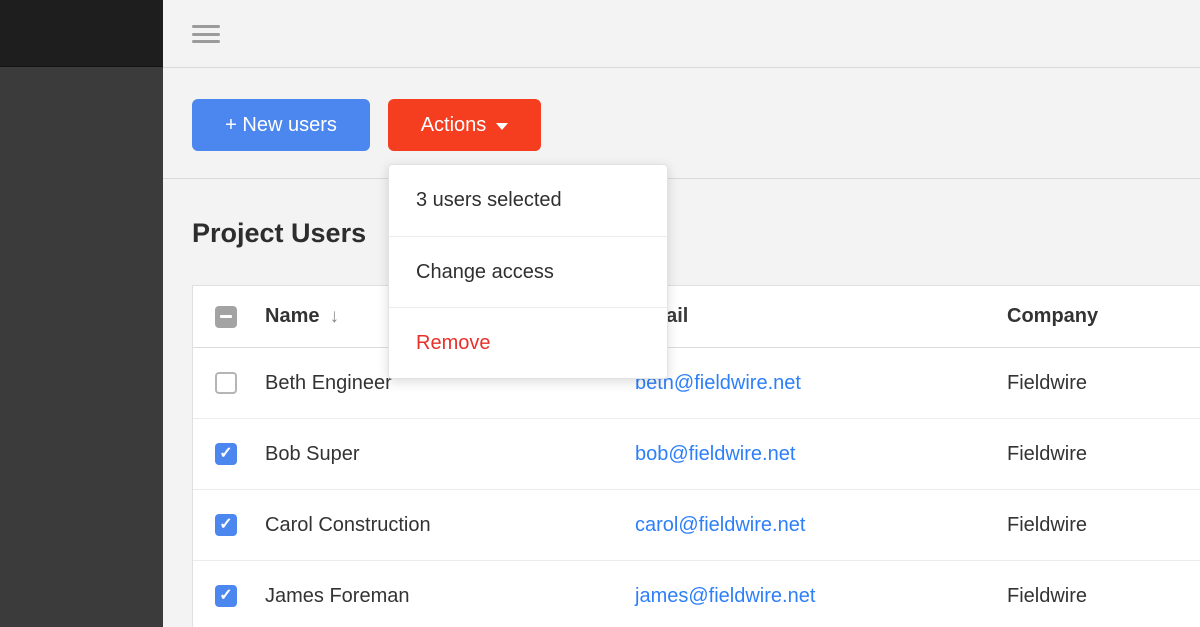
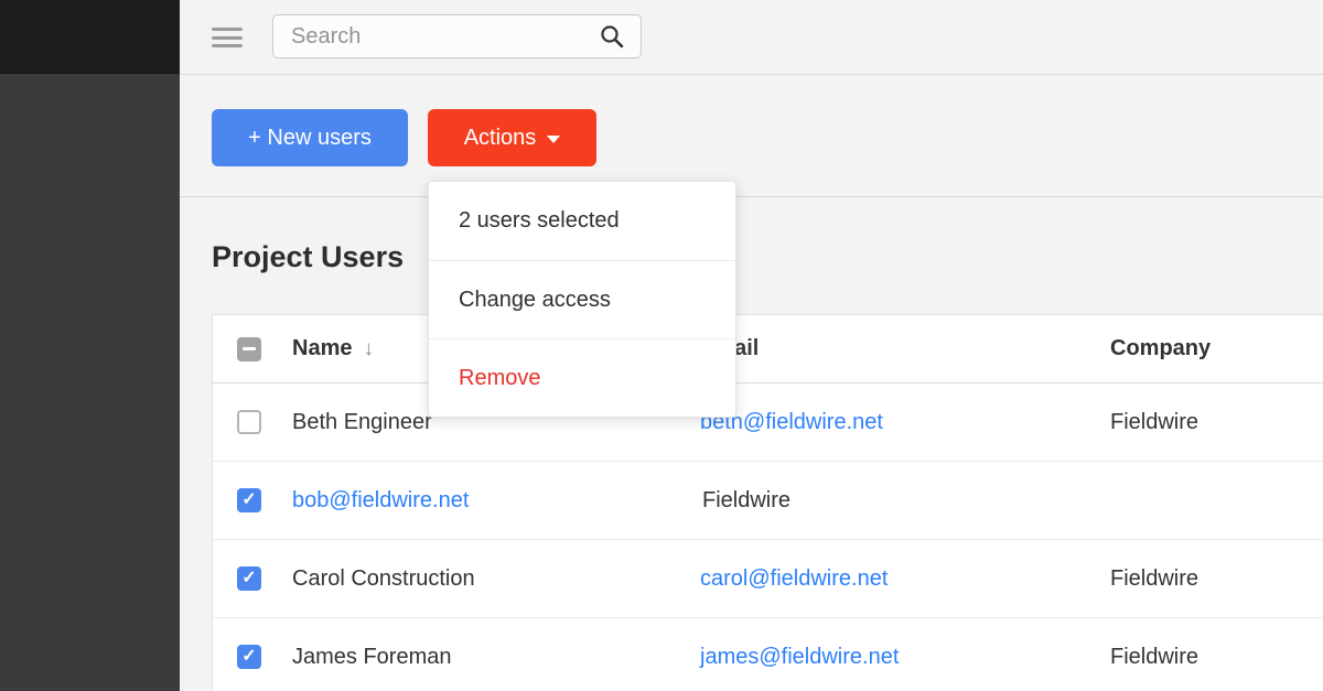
+ Search
  + New users
  Actions
  Project Users
  Name
  ↓
  Company
  Beth Engineer
  beth@fieldwire.net
  Fieldwire
- Bob Super
  bob@fieldwire.net
  Fieldwire
  Carol Construction
  carol@fieldwire.net
  Fieldwire
  James Foreman
  james@fieldwire.net
  Fieldwire
- 3 users selected
+ 2 users selected
  Change access
  Remove
